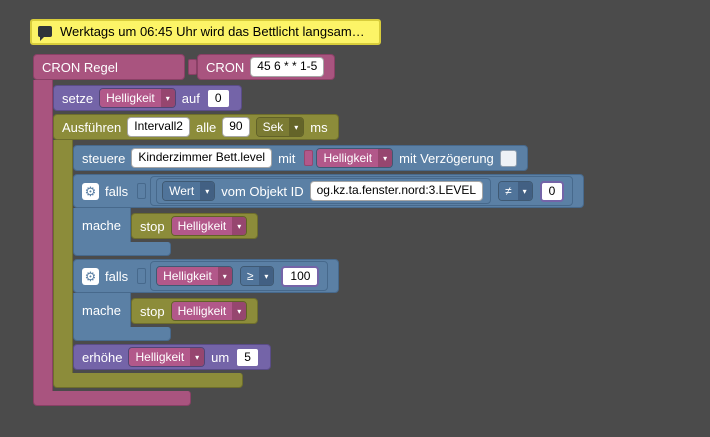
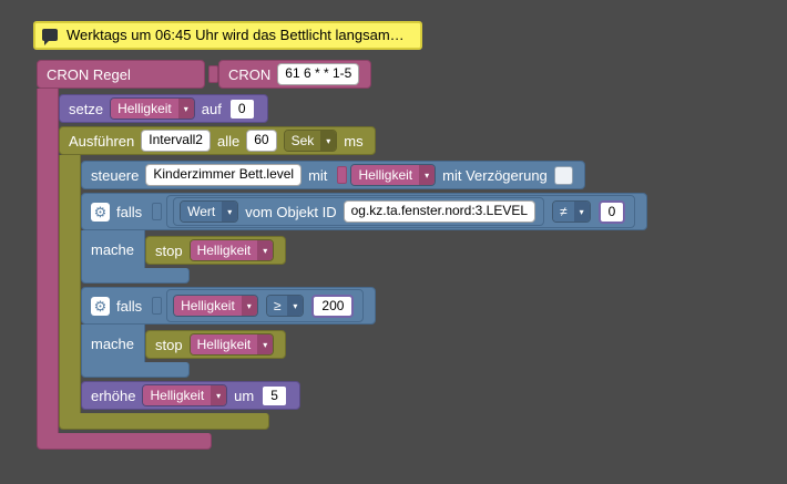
  Werktags um 06:45 Uhr wird das Bettlicht langsam…
  CRON Regel
  CRON
- 45 6 * * 1-5
+ 61 6 * * 1-5
  setze
  Helligkeit
  ▾
  auf
  0
  Ausführen
  Intervall2
  alle
- 90
+ 60
  Sek
  ▾
  ms
  steuere
  Kinderzimmer Bett.level
  mit
  Helligkeit
  ▾
  mit Verzögerung
  ⚙
  falls
  Wert
  ▾
  vom Objekt ID
  og.kz.ta.fenster.nord:3.LEVEL
  ≠
  ▾
  0
  mache
  stop
  Helligkeit
  ▾
  ⚙
  falls
  Helligkeit
  ▾
  ≥
  ▾
- 100
+ 200
  mache
  stop
  Helligkeit
  ▾
  erhöhe
  Helligkeit
  ▾
  um
  5
